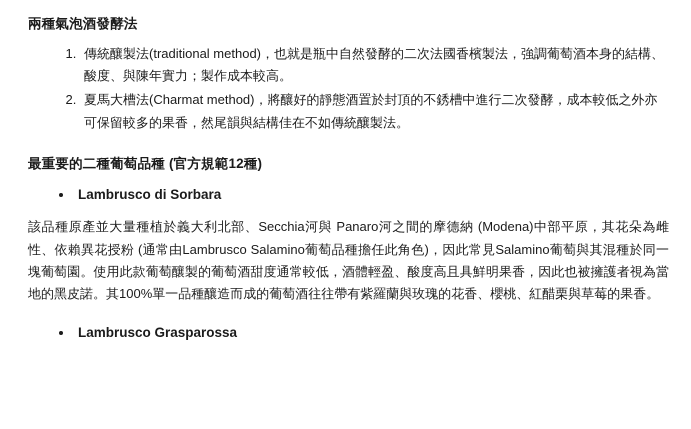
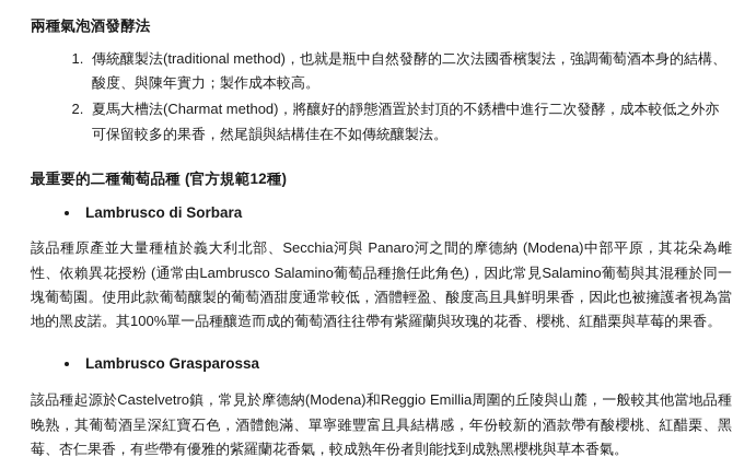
  兩種氣泡酒發酵法
  傳統釀製法(traditional method)，也就是瓶中自然發酵的二次法國香檳製法，強調葡萄酒本身的結構、酸度、與陳年實力；製作成本較高。
  夏馬大槽法(Charmat method)，將釀好的靜態酒置於封頂的不銹槽中進行二次發酵，成本較低之外亦可保留較多的果香，然尾韻與結構佳在不如傳統釀製法。
  最重要的二種葡萄品種 (官方規範12種)
  Lambrusco di Sorbara
  該品種原產並大量種植於義大利北部、Secchia河與 Panaro河之間的摩德納 (Modena)中部平原，其花朵為雌性、依賴異花授粉 (通常由Lambrusco Salamino葡萄品種擔任此角色)，因此常見Salamino葡萄與其混種於同一塊葡萄園。使用此款葡萄釀製的葡萄酒甜度通常較低，酒體輕盈、酸度高且具鮮明果香，因此也被擁護者視為當地的黑皮諾。其100%單一品種釀造而成的葡萄酒往往帶有紫羅蘭與玫瑰的花香、櫻桃、紅醋栗與草莓的果香。
  Lambrusco Grasparossa
+ 該品種起源於Castelvetro鎮，常見於摩德納(Modena)和Reggio Emillia周圍的丘陵與山麓，一般較其他當地品種晚熟，其葡萄酒呈深紅寶石色，酒體飽滿、單寧雖豐富且具結構感，年份較新的酒款帶有酸櫻桃、紅醋栗、黑莓、杏仁果香，有些帶有優雅的紫羅蘭花香氣，較成熟年份者則能找到成熟黑櫻桃與草本香氣。
